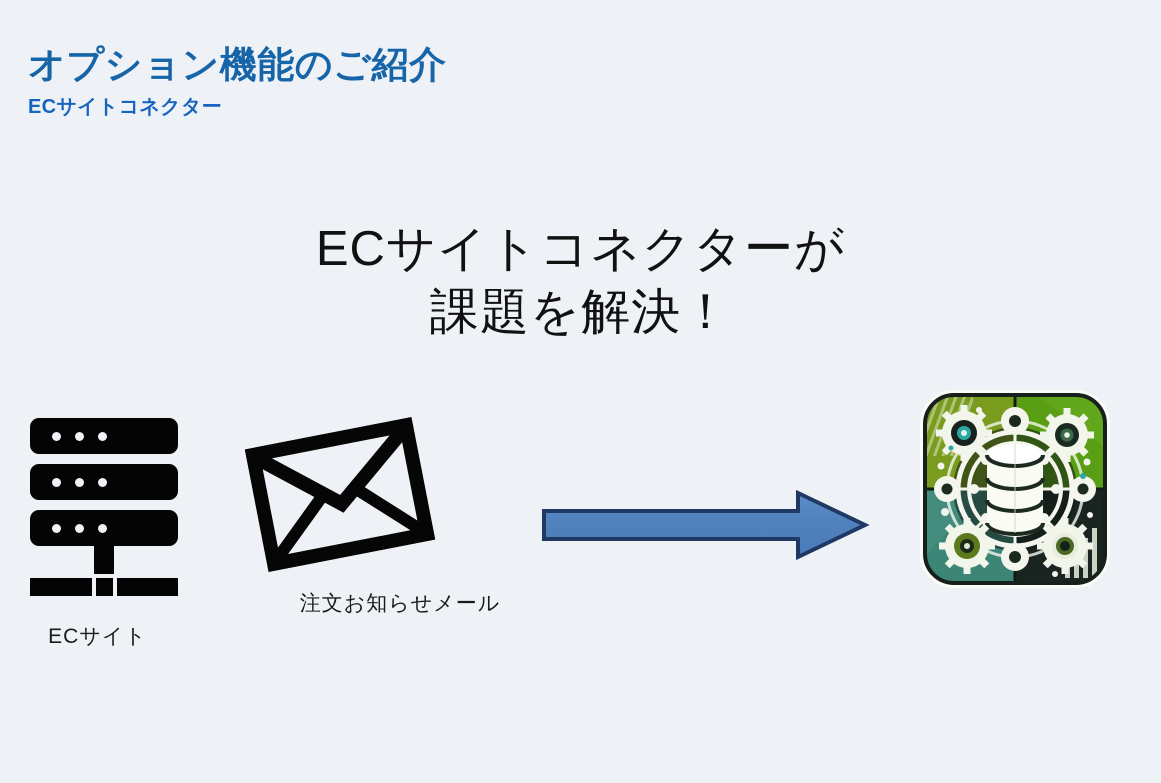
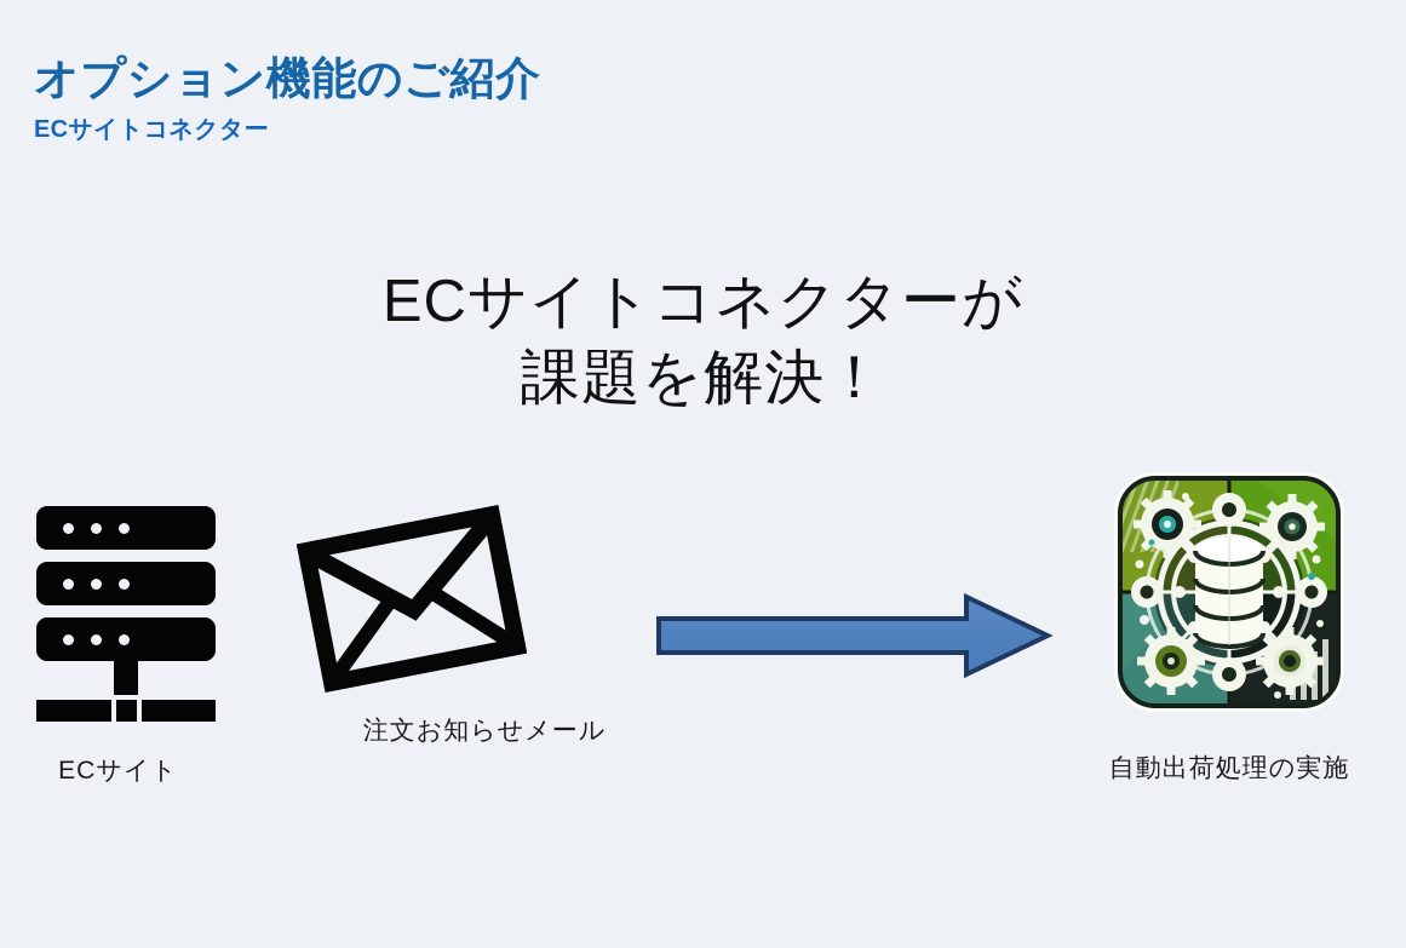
  オプション機能のご紹介
  ECサイトコネクター
  ECサイトコネクターが
  課題を解決！
  ECサイト
  注文お知らせメール
+ 自動出荷処理の実施
